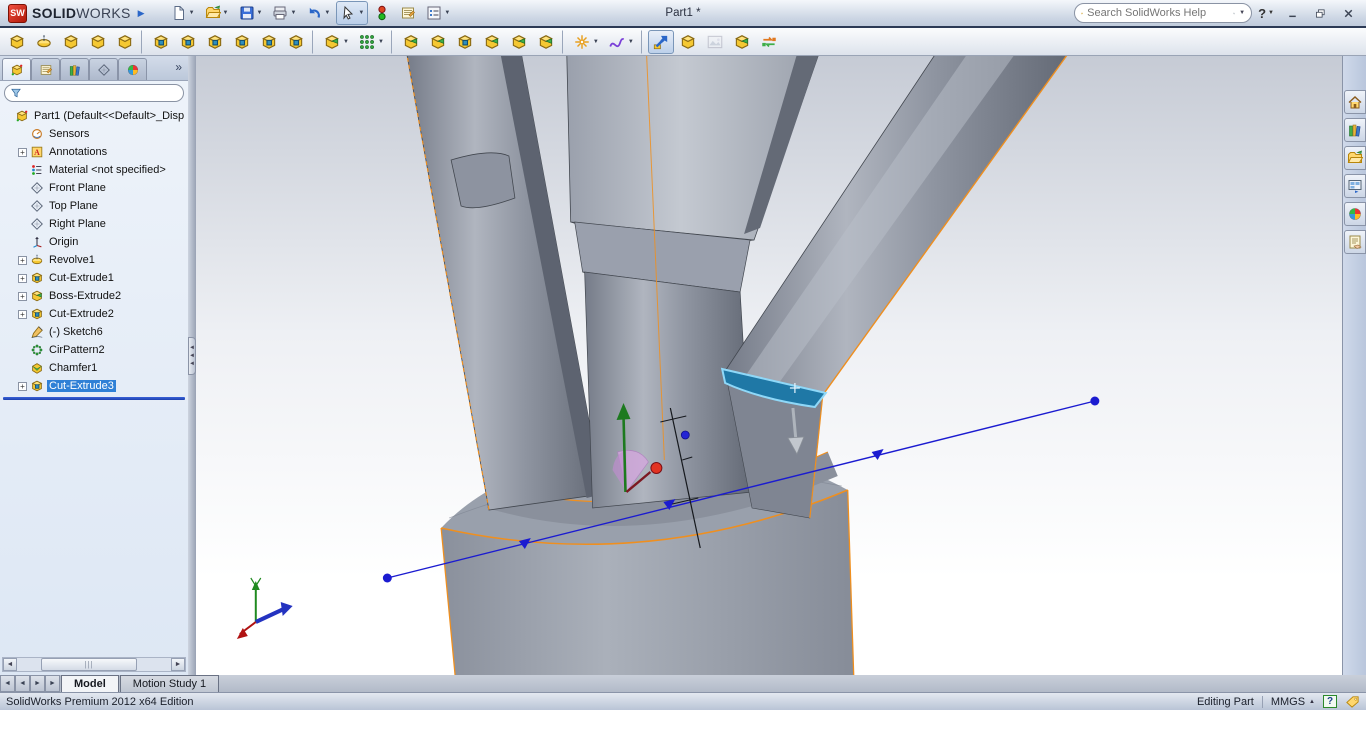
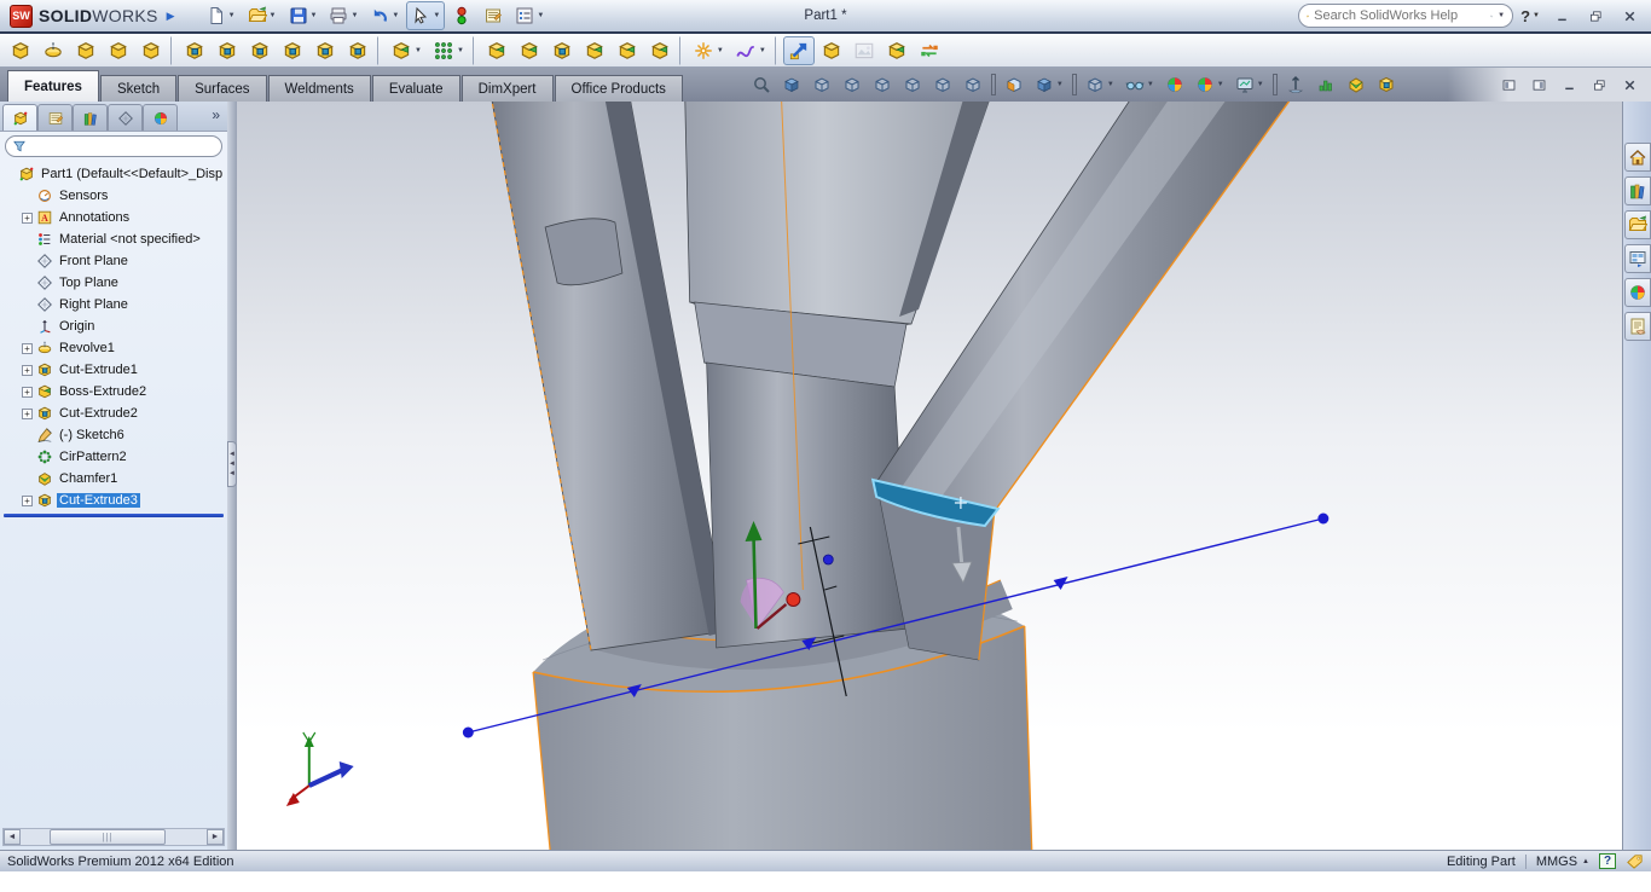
  SW
  SOLIDWORKS
  ▶
  Part1 *
  Search SolidWorks Help
  ?
+ Features
+ Sketch
+ Surfaces
+ Weldments
+ Evaluate
+ DimXpert
+ Office Products
  »
  Part1 (Default<<Default>_Disp
  Sensors
  +
  Annotations
  Material <not specified>
  Front Plane
  Top Plane
  Right Plane
  Origin
  +
  Revolve1
  +
  Cut-Extrude1
  +
  Boss-Extrude2
  +
  Cut-Extrude2
  (-) Sketch6
  CirPattern2
  Chamfer1
  +
  Cut-Extrude3
  |||
- Model
- Motion Study 1
  SolidWorks Premium 2012 x64 Edition
  Editing Part
  MMGS
  ?
